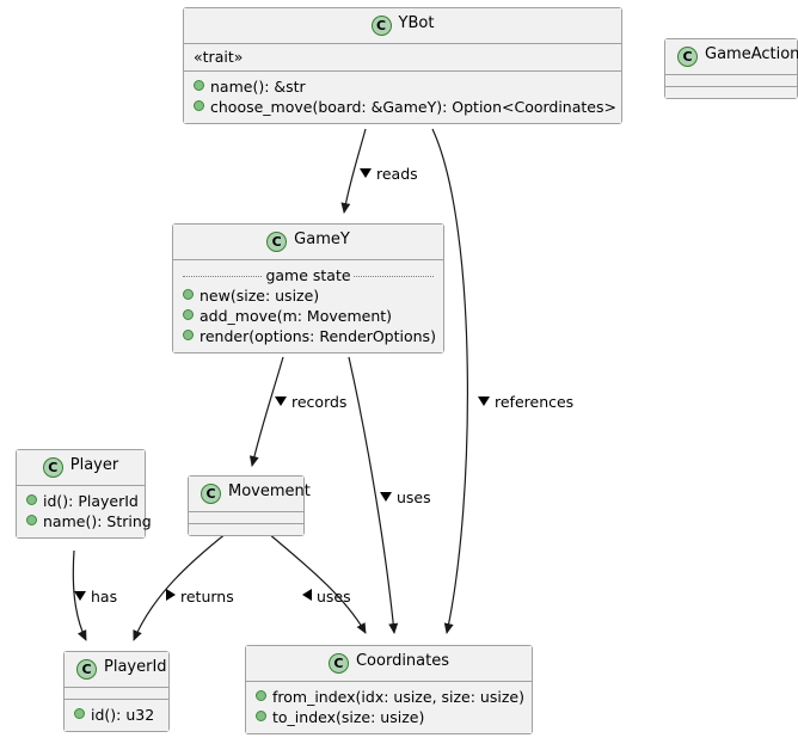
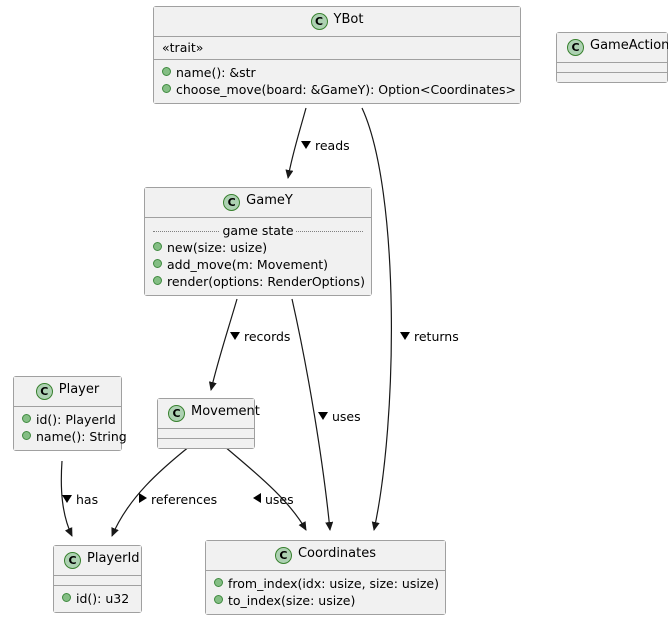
  reads
- references
+ returns
  records
  uses
  has
- returns
+ references
  uses
  C YBot
  «trait»
  name(): &str
  choose_move(board: &GameY): Option<Coordinates>
  C GameAction
  C GameY
  game state
  new(size: usize)
  add_move(m: Movement)
  render(options: RenderOptions)
  C Player
  id(): PlayerId
  name(): String
  C Movement
  C PlayerId
  id(): u32
  C Coordinates
  from_index(idx: usize, size: usize)
  to_index(size: usize)
